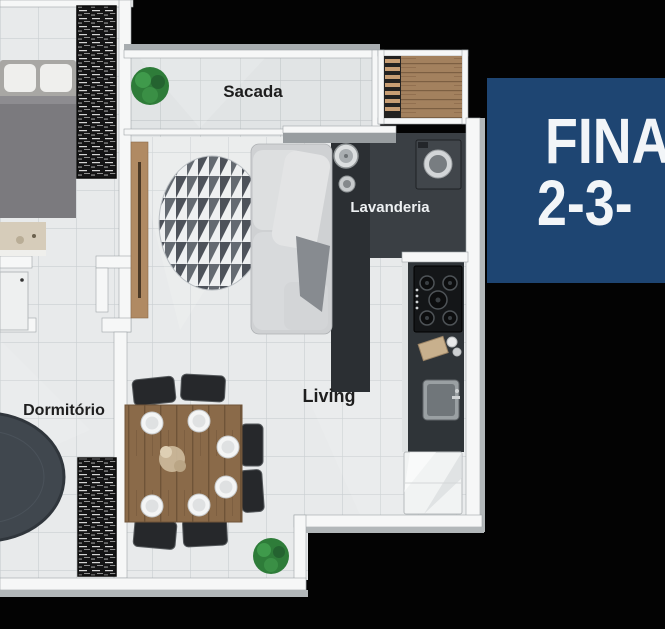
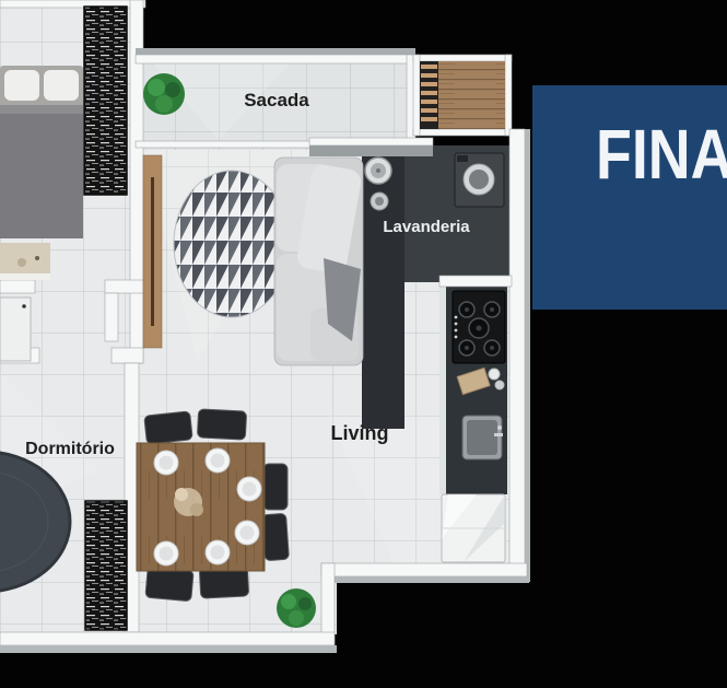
  Sacada
  Lavanderia
  Living
  Dormitório
  FINA
- 2-3-
